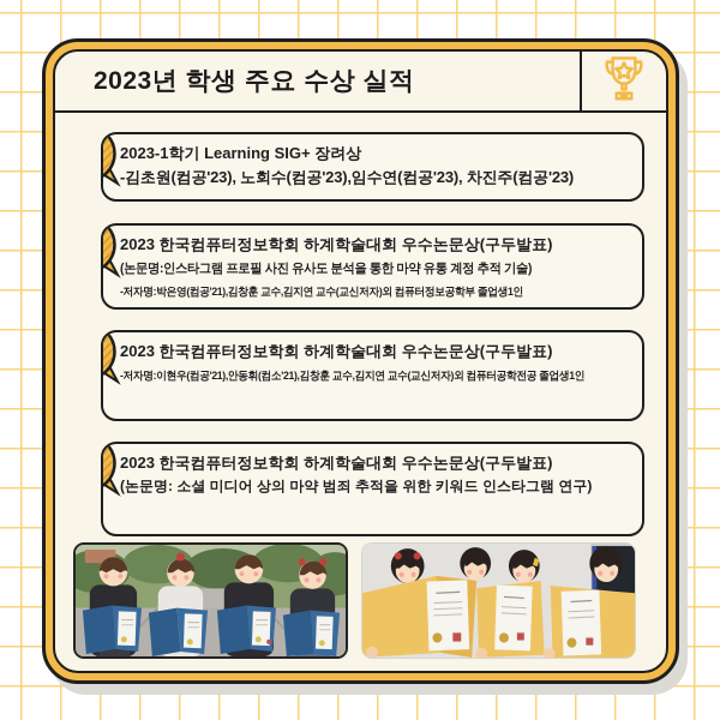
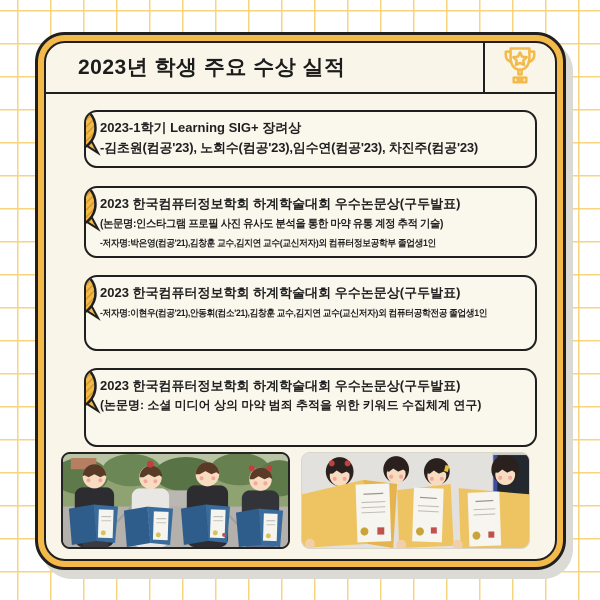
  2023년 학생 주요 수상 실적
  2023-1학기 Learning SIG+ 장려상
  -김초원(컴공'23), 노회수(컴공'23),임수연(컴공'23), 차진주(컴공'23)
  2023 한국컴퓨터정보학회 하계학술대회 우수논문상(구두발표)
  (논문명:인스타그램 프로필 사진 유사도 분석을 통한 마약 유통 계정 추적 기술)
  -저자명:박은영(컴공'21),김창훈 교수,김지연 교수(교신저자)외 컴퓨터정보공학부 졸업생1인
  2023 한국컴퓨터정보학회 하계학술대회 우수논문상(구두발표)
  -저자명:이현우(컴공'21),안동휘(컴소'21),김창훈 교수,김지연 교수(교신저자)외 컴퓨터공학전공 졸업생1인
  2023 한국컴퓨터정보학회 하계학술대회 우수논문상(구두발표)
- (논문명: 소셜 미디어 상의 마약 범죄 추적을 위한 키워드 인스타그램 연구)
+ (논문명: 소셜 미디어 상의 마약 범죄 추적을 위한 키워드 수집체계 연구)
